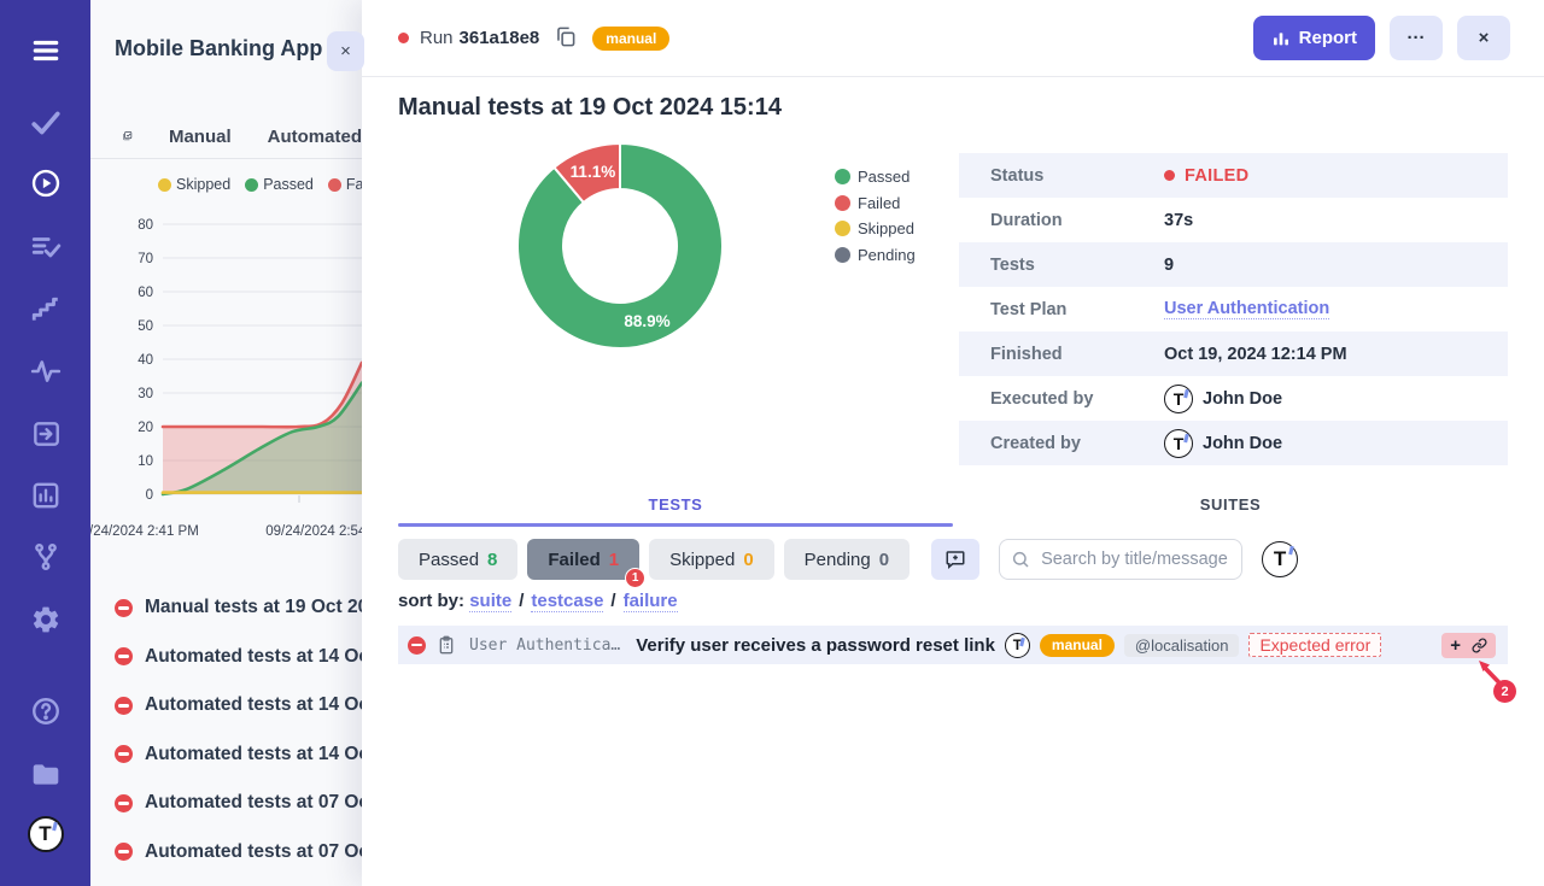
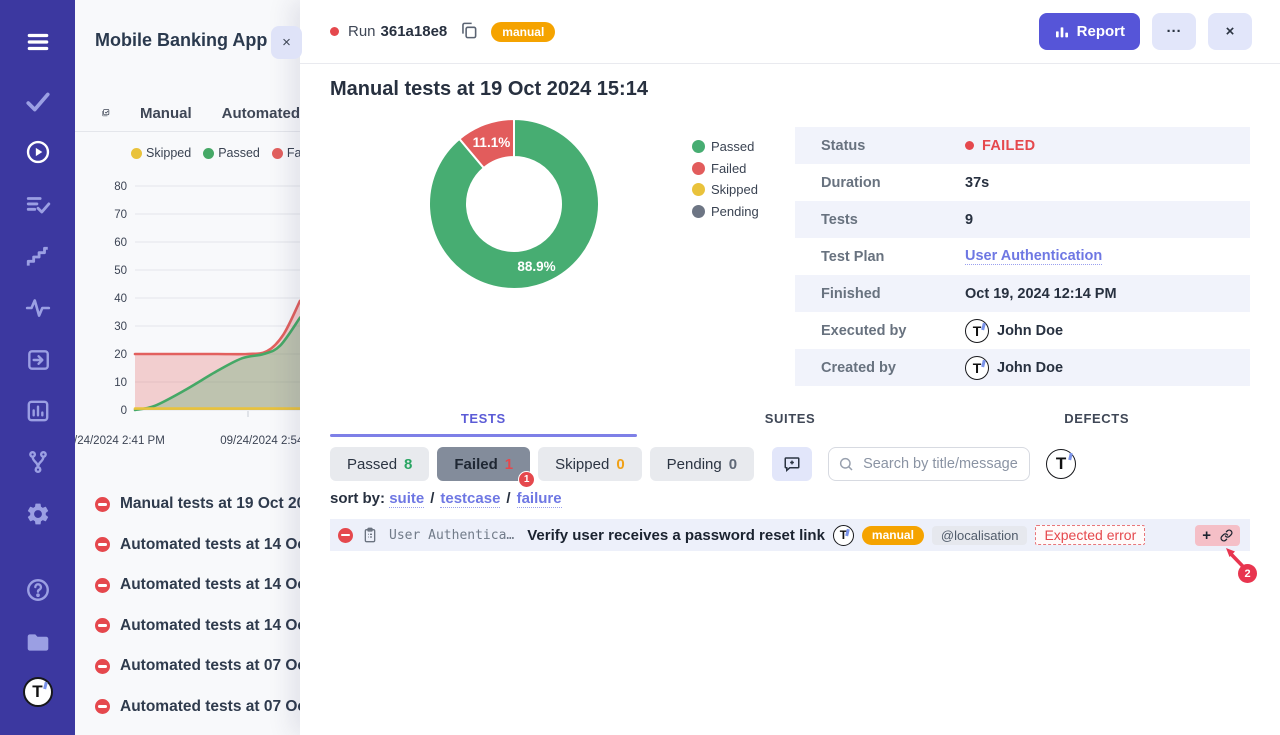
  T
  Mobile Banking App
  Manual
  Automated
  Skipped
  Passed
  80
  70
  60
  50
  40
  30
  20
  10
  0
  /24/2024 2:41 PM
  09/24/2024 2:5
  Manual tests at 19 Oct 2
  Automated tests at 14 O
  Automated tests at 14 O
  Automated tests at 14 O
  Automated tests at 07 O
  Automated tests at 07 O
  ×
  Run
  361a18e8
  manual
  Report
  ···
  ×
  Manual tests at 19 Oct 2024 15:14
  88.9%
  11.1%
  Passed
  Failed
  Skipped
  Pending
  Status
  FAILED
  Duration
  37s
  Tests
  9
  Test Plan
  User Authentication
  Finished
  Oct 19, 2024 12:14 PM
  Executed by
  T
  John Doe
  Created by
  T
  John Doe
  TESTS
  SUITES
+ DEFECTS
  Passed
  8
  Failed
  1
  1
  Skipped
  0
  Pending
  0
  Search by title/message
  T
  sort by: suite / testcase / failure
  User Authentica…
  Verify user receives a password reset link
  T
  manual
  @localisation
  Expected error
  +
  2
